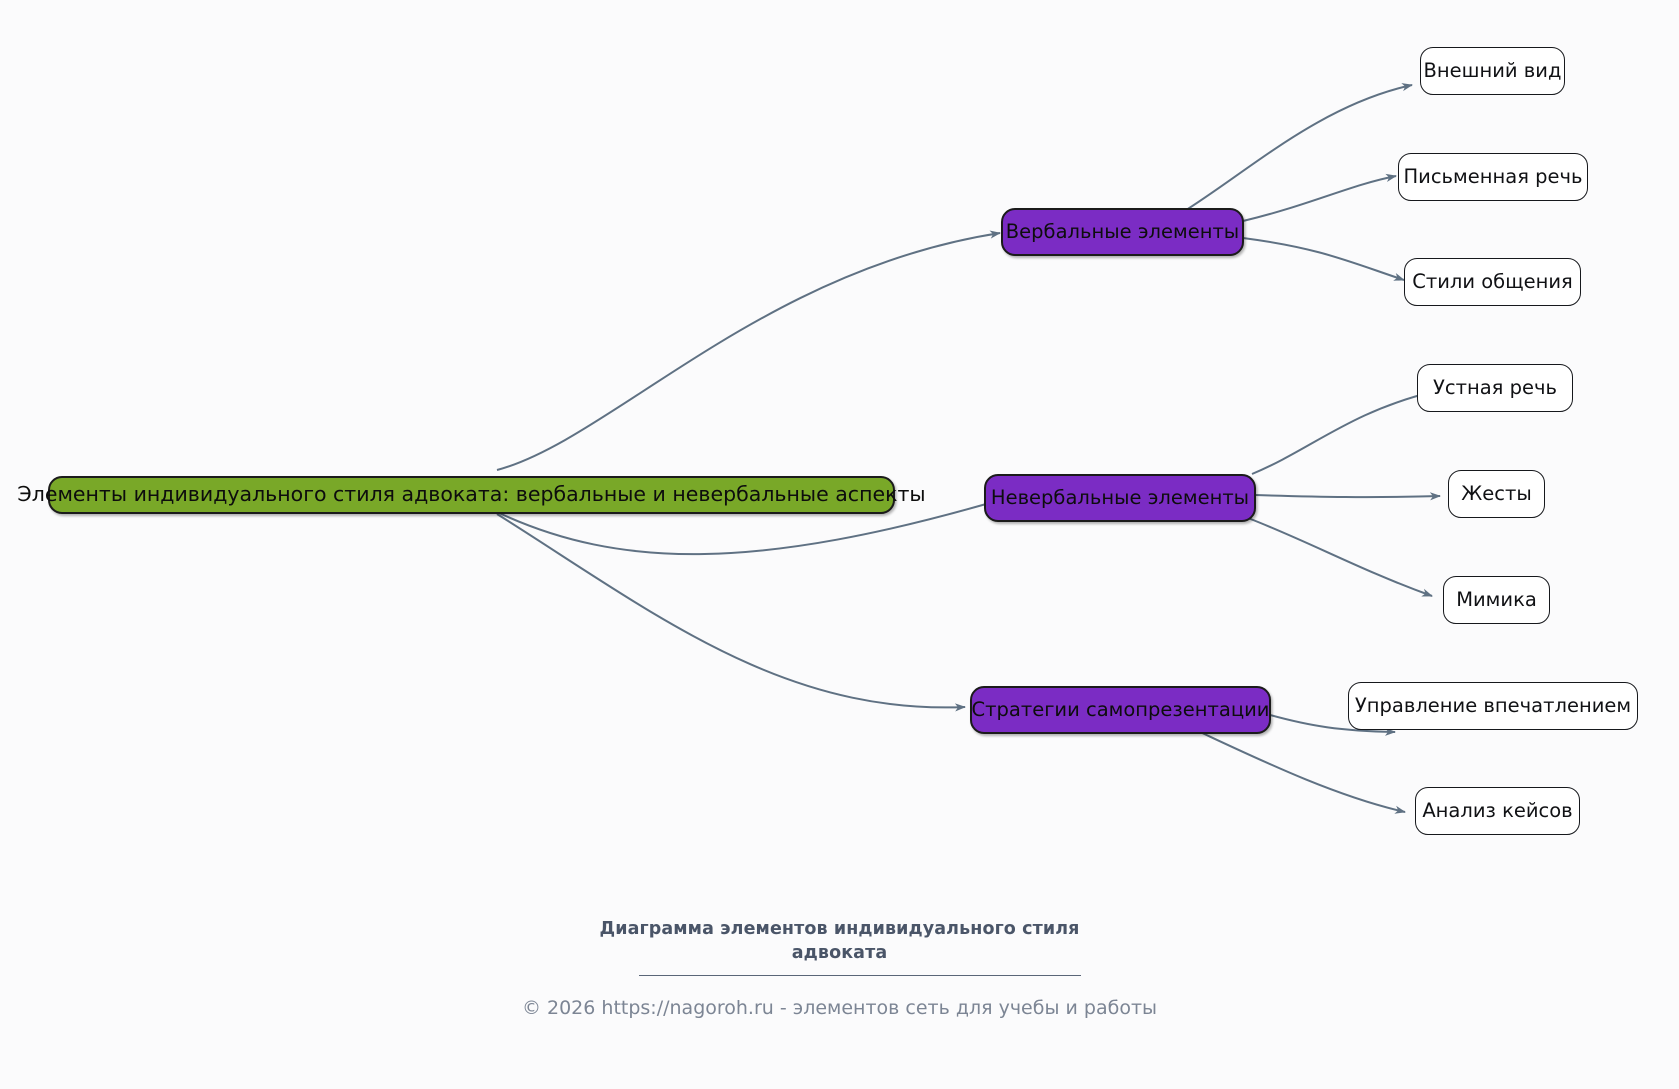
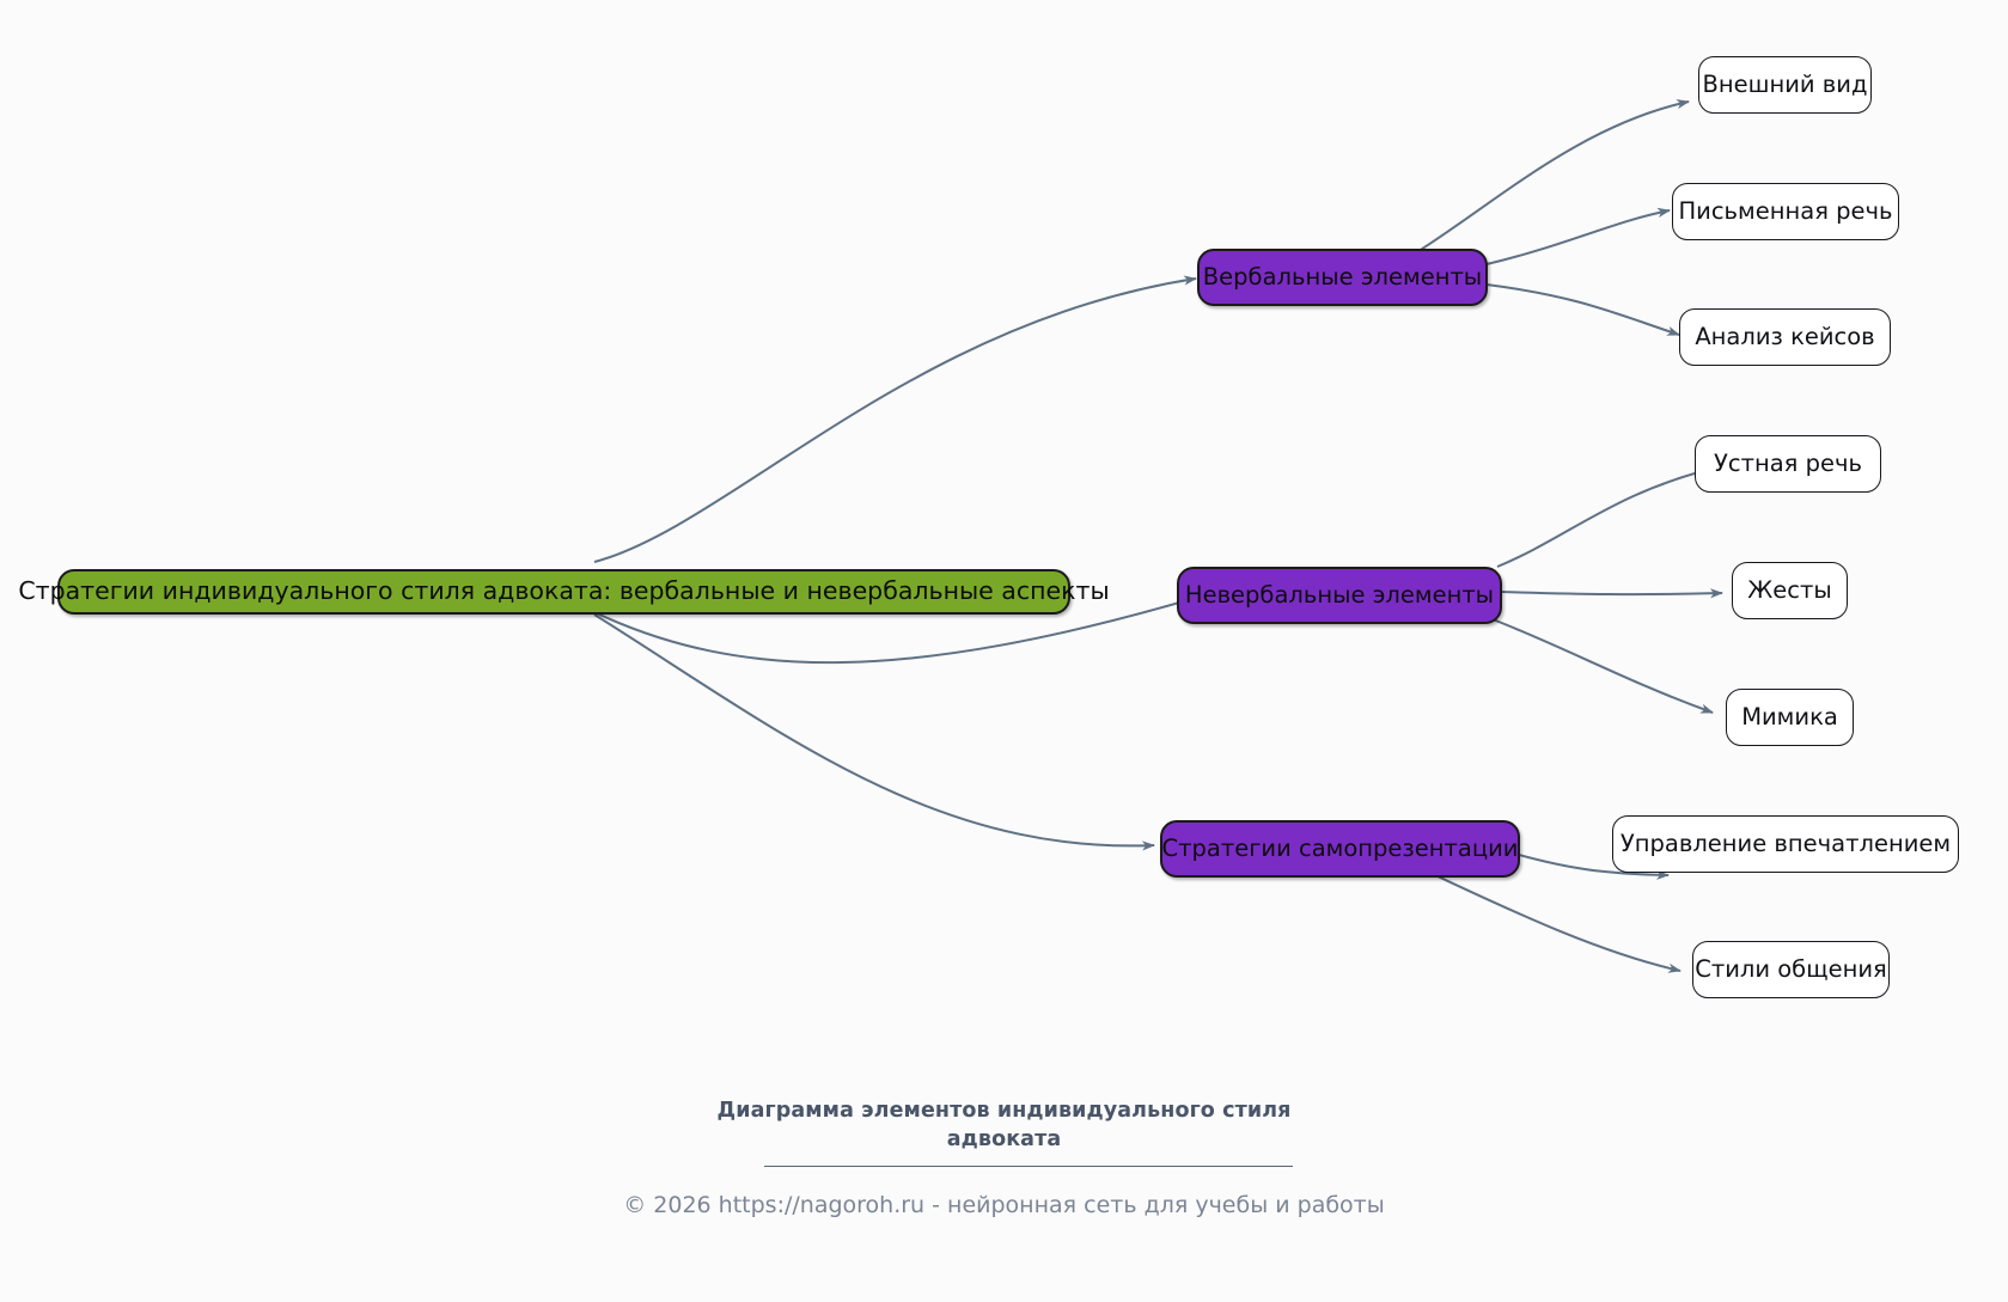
- Элементы индивидуального стиля адвоката: вербальные и невербальные аспекты
+ Стратегии индивидуального стиля адвоката: вербальные и невербальные аспекты
  Вербальные элементы
  Невербальные элементы
  Стратегии самопрезентации
  Внешний вид
  Письменная речь
- Стили общения
+ Анализ кейсов
  Устная речь
  Жесты
  Мимика
  Управление впечатлением
- Анализ кейсов
+ Стили общения
  Диаграмма элементов индивидуального стиля
  адвоката
- © 2026 https://nagoroh.ru - элементов сеть для учебы и работы
+ © 2026 https://nagoroh.ru - нейронная сеть для учебы и работы
